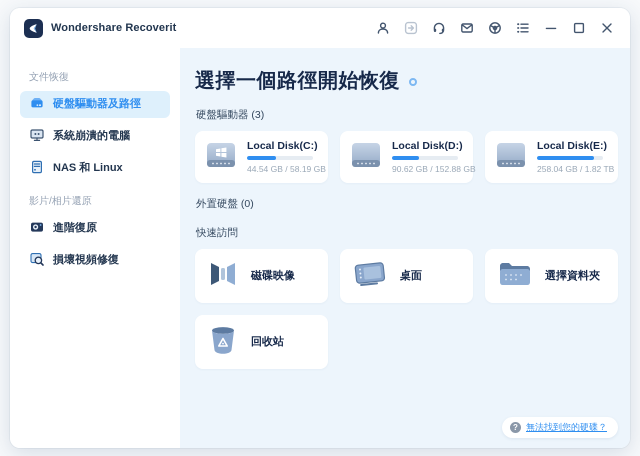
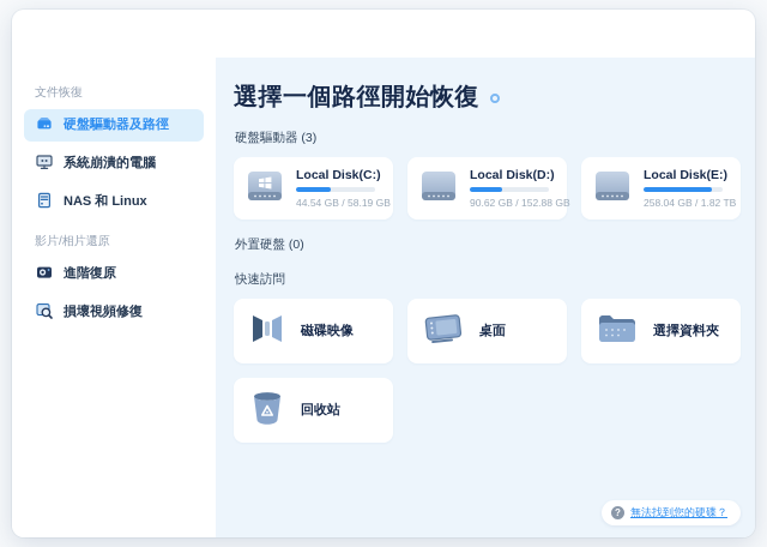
- Wondershare Recoverit
  文件恢復
  硬盤驅動器及路徑
  系統崩潰的電腦
  NAS 和 Linux
  影片/相片還原
  進階復原
  損壞視頻修復
  選擇一個路徑開始恢復
  硬盤驅動器 (3)
  Local Disk(C:)
  44.54 GB / 58.19 GB
  Local Disk(D:)
  90.62 GB / 152.88 GB
  Local Disk(E:)
  258.04 GB / 1.82 TB
  外置硬盤 (0)
  快速訪問
  磁碟映像
  桌面
  選擇資料夾
  回收站
  ?
  無法找到您的硬碟？
